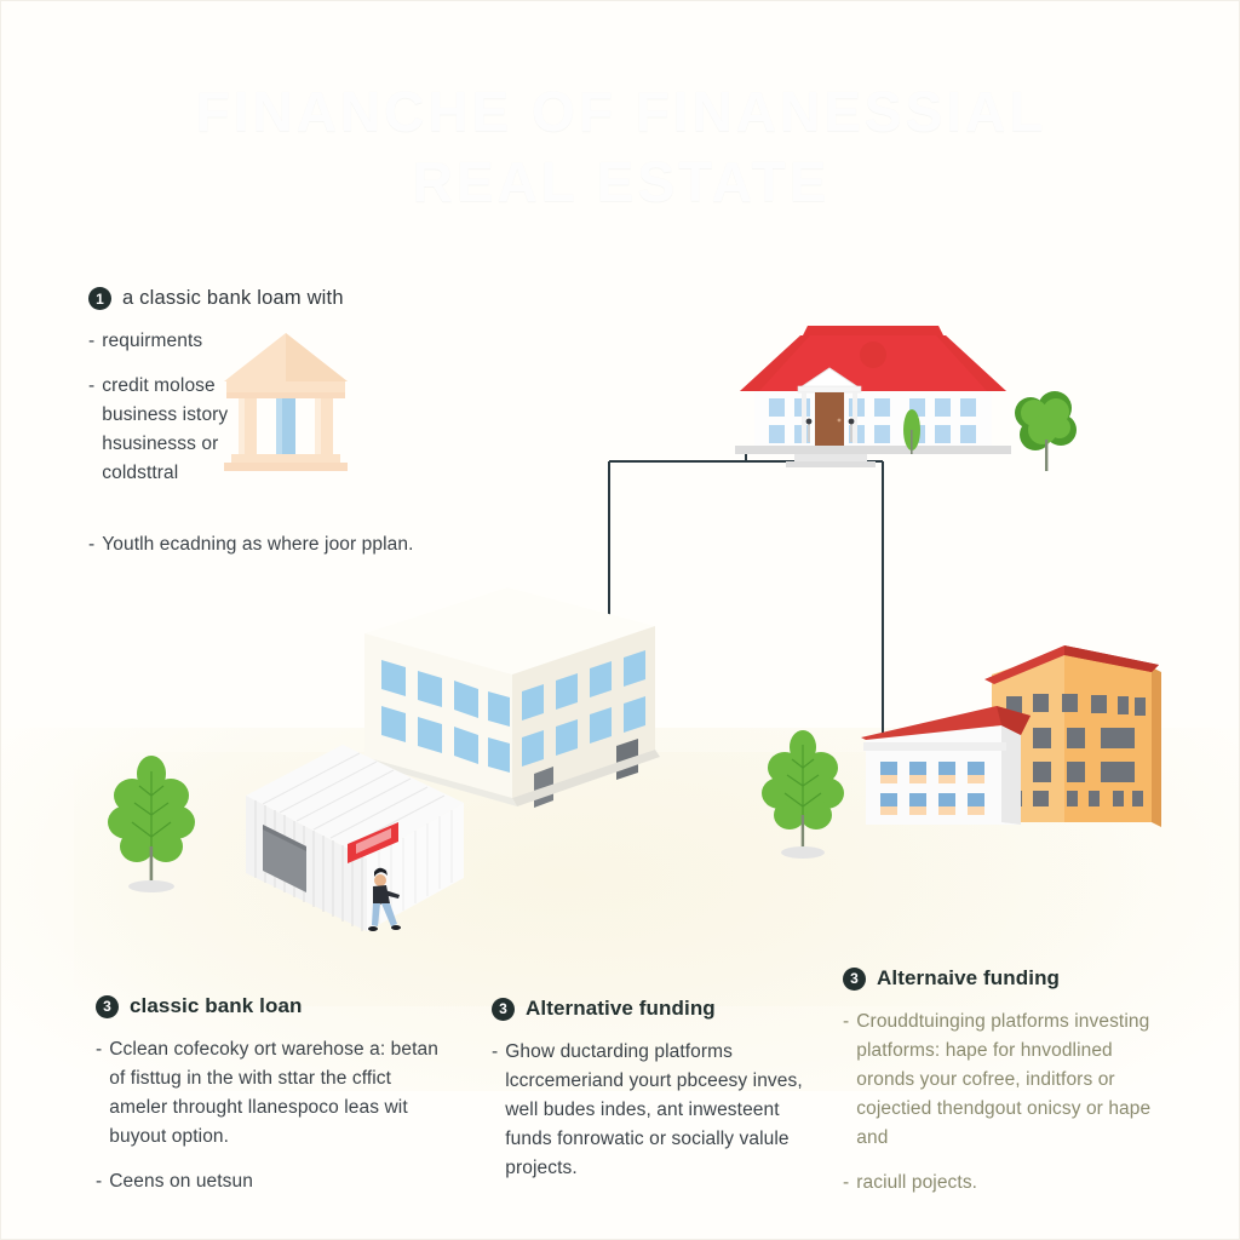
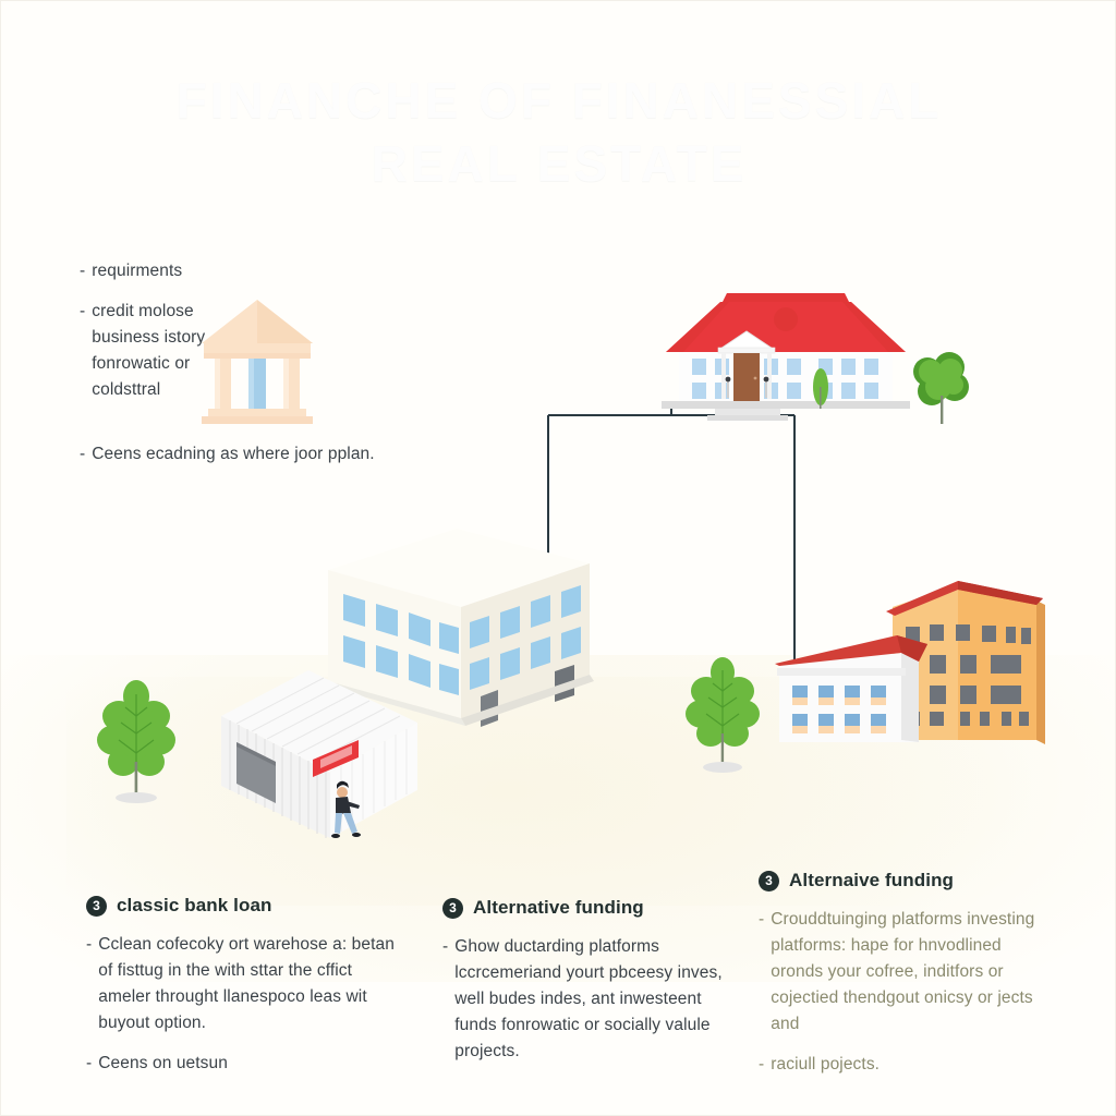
- 1
- a classic bank loam with
  -
  requirments
  -
- credit molose business istory hsusinesss or coldsttral
+ credit molose business istory fonrowatic or coldsttral
  -
- Youtlh ecadning as where joor pplan.
+ Ceens ecadning as where joor pplan.
  3
  classic bank loan
  -
  Cclean cofecoky ort warehose a: betan of fisttug in the with sttar the cffict ameler throught llanespoco leas wit buyout option.
  -
  Ceens on uetsun
  3
  Alternative funding
  -
  Ghow ductarding platforms lccrcemeriand yourt pbceesy inves, well budes indes, ant inwesteent funds fonrowatic or socially valule projects.
  3
  Alternaive funding
  -
- Crouddtuinging platforms investing platforms: hape for hnvodlined oronds your cofree, inditfors or cojectied thendgout onicsy or hape and
+ Crouddtuinging platforms investing platforms: hape for hnvodlined oronds your cofree, inditfors or cojectied thendgout onicsy or jects and
  -
  raciull pojects.
